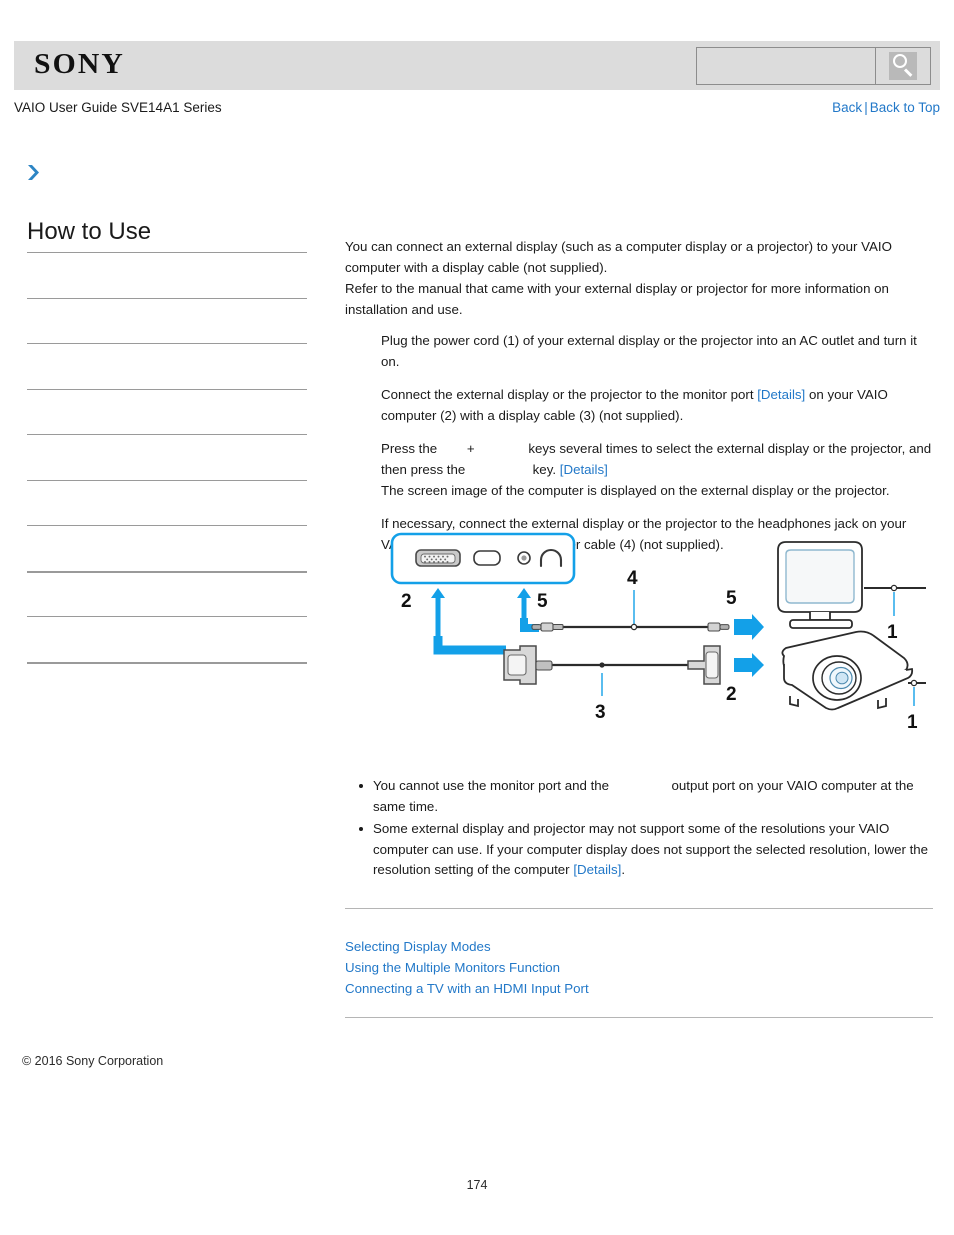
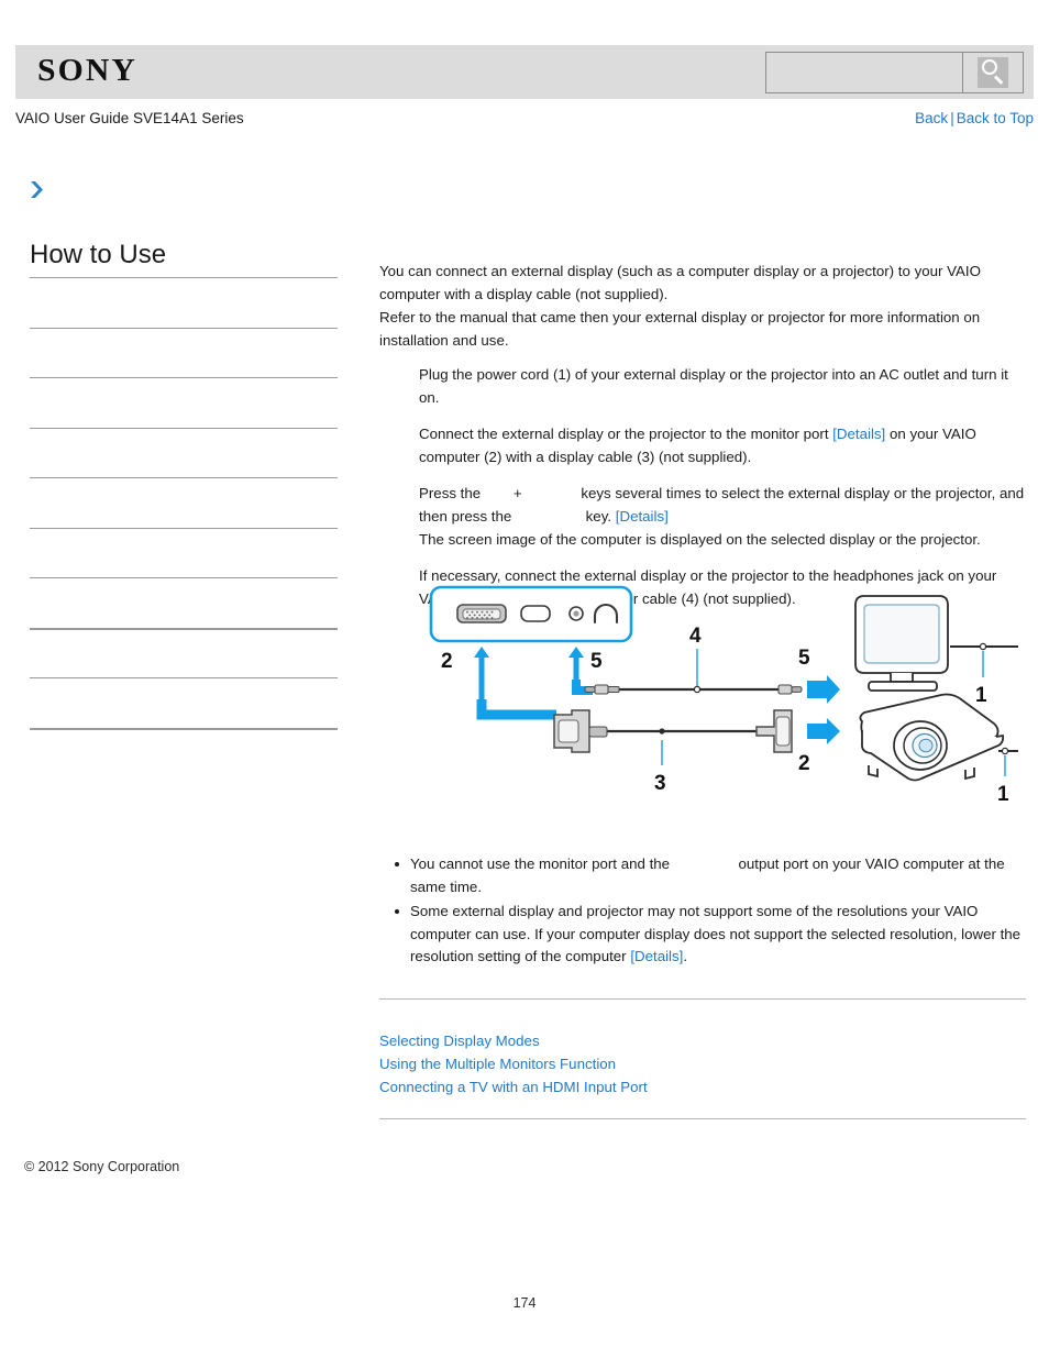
  SONY
  VAIO User Guide SVE14A1 Series
  Back | Back to Top
  How to Use
  You can connect an external display (such as a computer display or a projector) to your VAIO computer with a display cable (not supplied).
- Refer to the manual that came with your external display or projector for more information on installation and use.
+ Refer to the manual that came then your external display or projector for more information on installation and use.
  Plug the power cord (1) of your external display or the projector into an AC outlet and turn it on.
  Connect the external display or the projector to the monitor port [Details] on your VAIO computer (2) with a display cable (3) (not supplied).
  Press the + keys several times to select the external display or the projector, and then press the key. [Details]
- The screen image of the computer is displayed on the external display or the projector.
+ The screen image of the computer is displayed on the selected display or the projector.
  If necessary, connect the external display or the projector to the headphones jack on your Vr cable (4) (not supplied).
  2
  5
  4
  3
  5
  2
  1
  1
  You cannot use the monitor port and the output port on your VAIO computer at the same time.
  Some external display and projector may not support some of the resolutions your VAIO computer can use. If your computer display does not support the selected resolution, lower the resolution setting of the computer [Details].
  Selecting Display Modes
  Using the Multiple Monitors Function
  Connecting a TV with an HDMI Input Port
- © 2016 Sony Corporation
+ © 2012 Sony Corporation
  174
